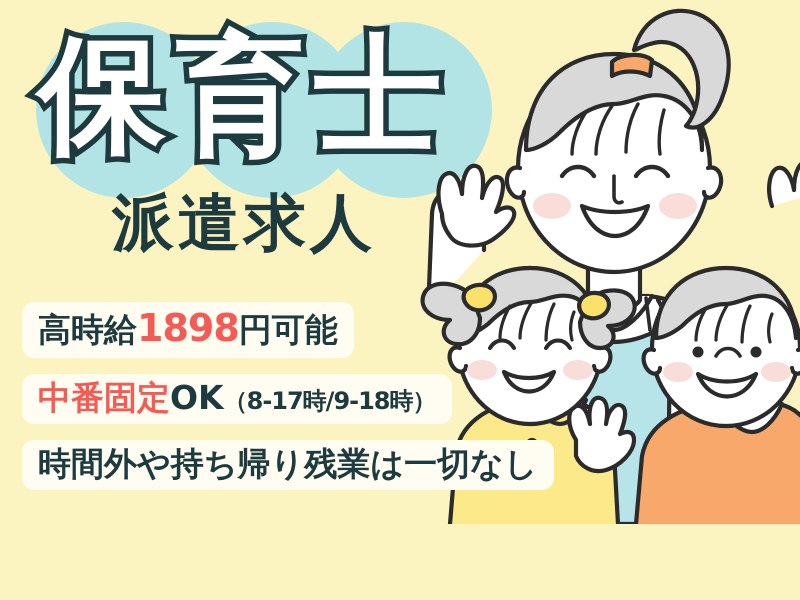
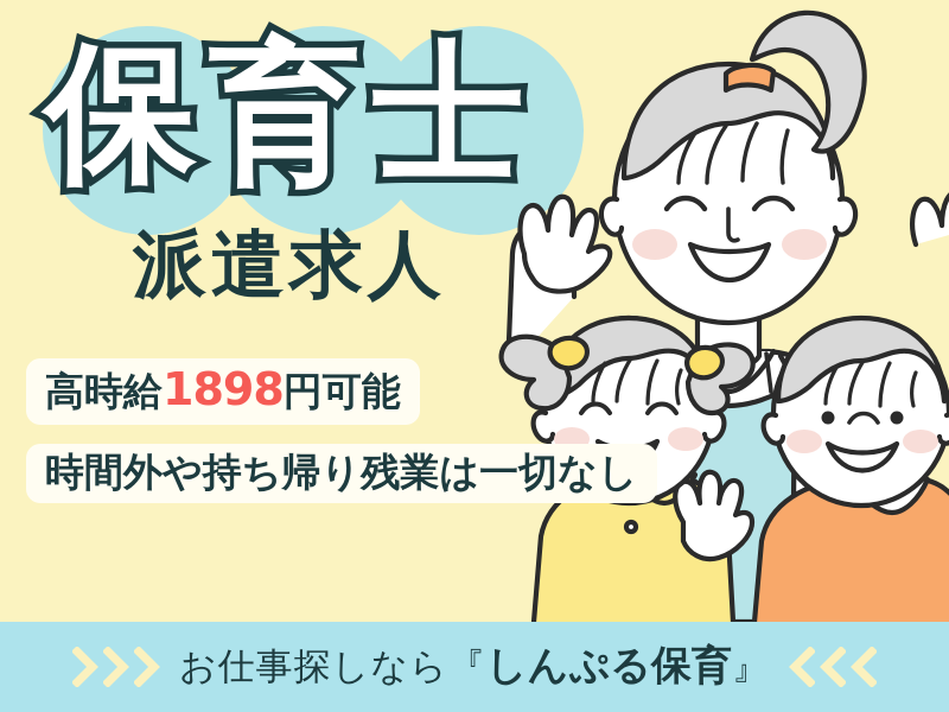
  保育士
  派遣求人
  高時給1898円可能
- 中番固定OK（8-17時/9-18時）
  時間外や持ち帰り残業は一切なし
+ お仕事探しなら
+ 『
+ しんぷる保育
+ 』
